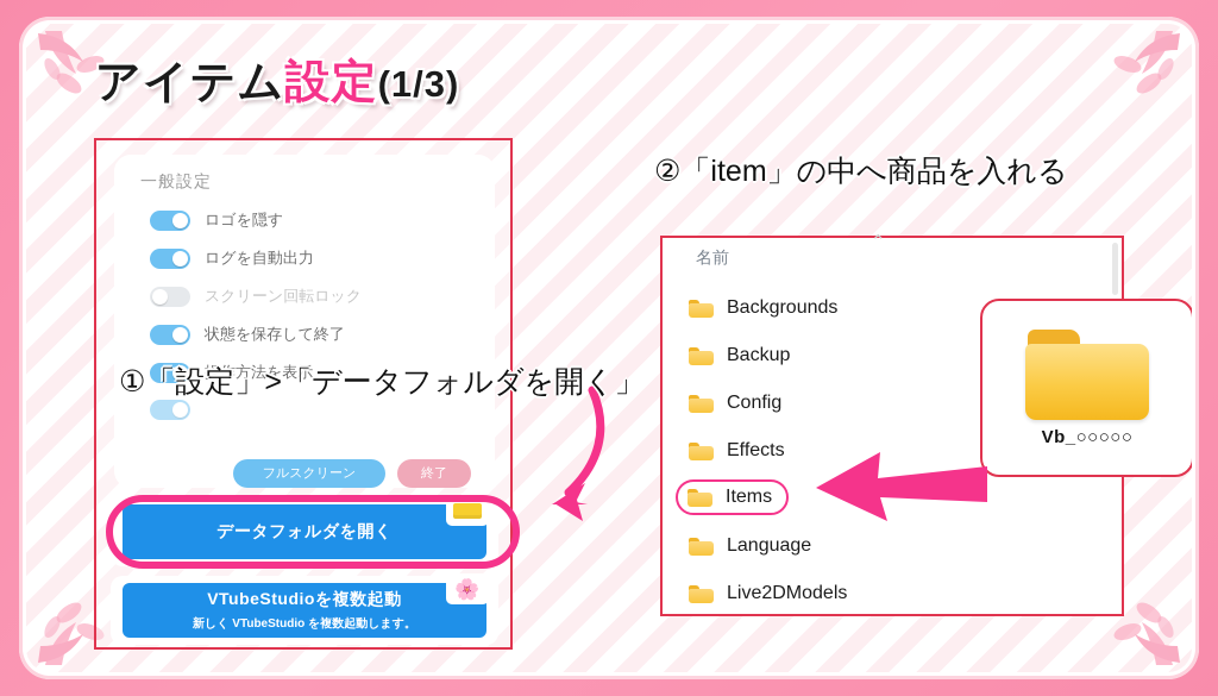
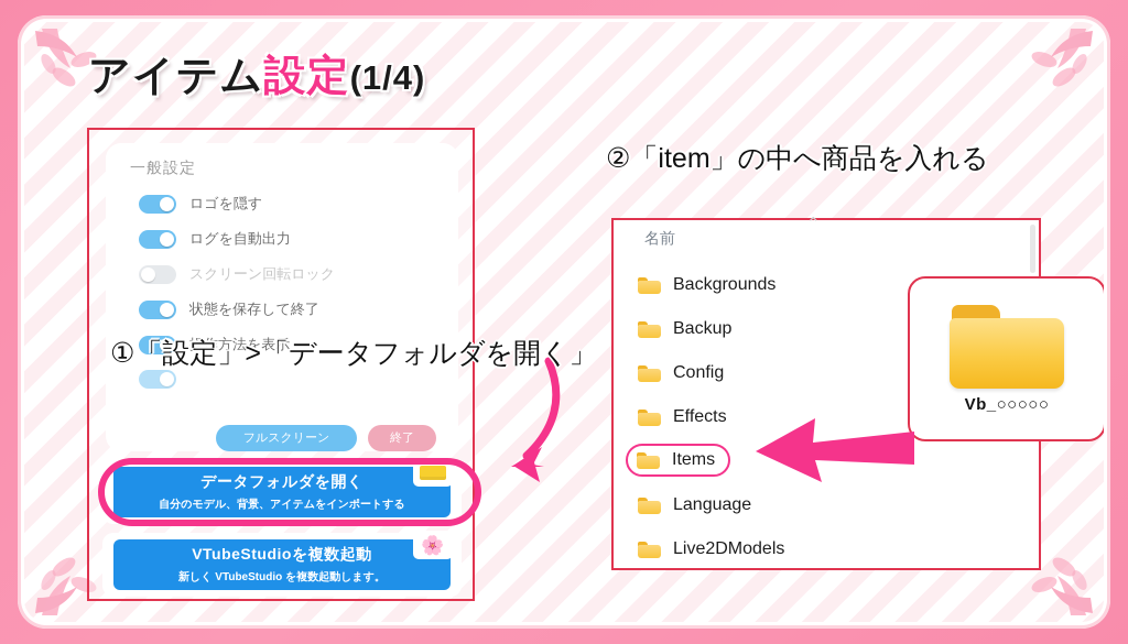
- アイテム設定(1/3)
+ アイテム設定(1/4)
  一般設定
  ロゴを隠す
  ログを自動出力
  スクリーン回転ロック
  状態を保存して終了
  操作方法を表示
  フルスクリーン
  終了
  データフォルダを開く
+ 自分のモデル、背景、アイテムをインポートする
  VTubeStudioを複数起動
  新しく VTubeStudio を複数起動します。
  🌸
  ①「設定」>「データフォルダを開く」
  ②「item」の中へ商品を入れる
  ⌃
  名前
  Backgrounds
  Backup
  Config
  Effects
  Items
  Language
  Live2DModels
  Vb_○○○○○
